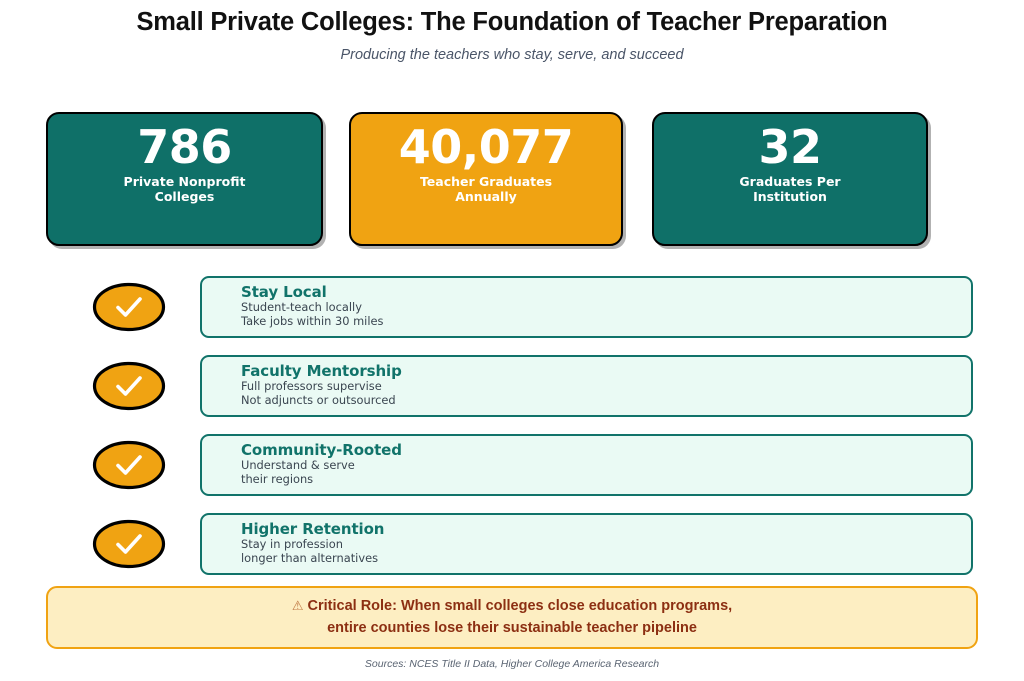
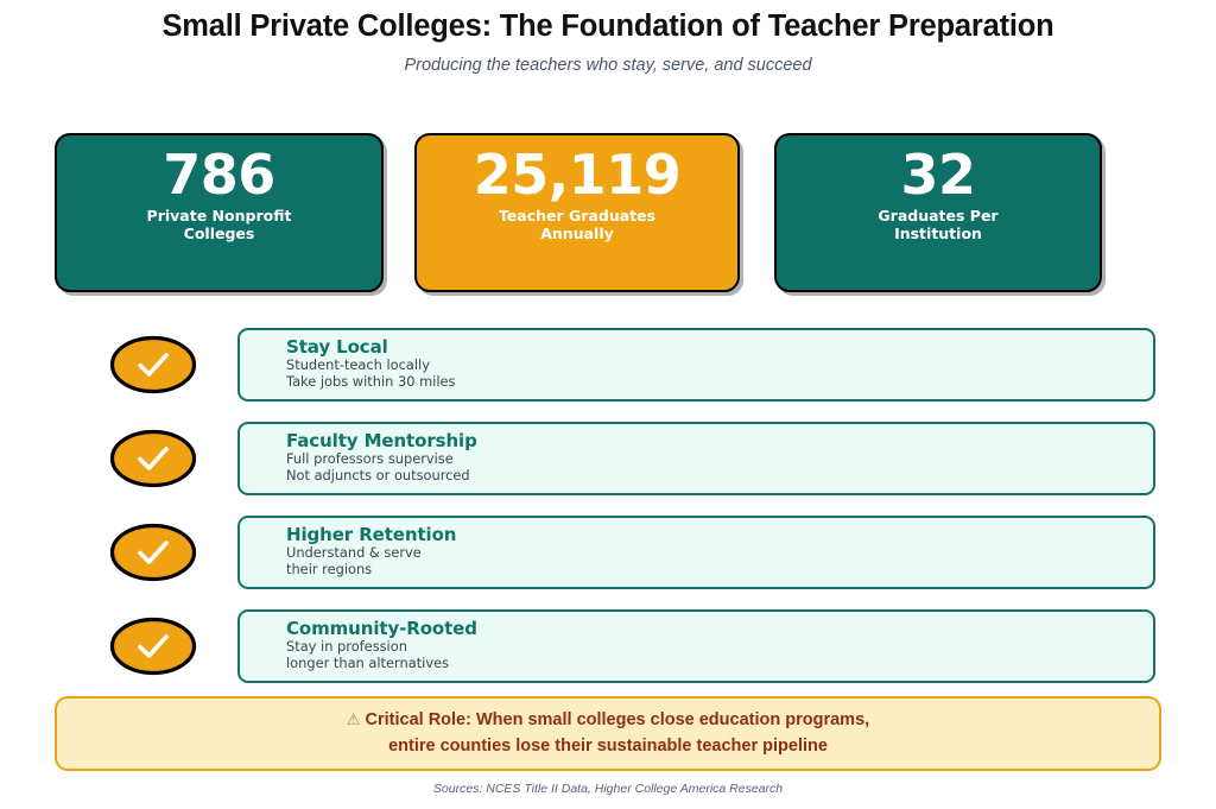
  Small Private Colleges: The Foundation of Teacher Preparation
  Producing the teachers who stay, serve, and succeed
  786
  Private Nonprofit
  Colleges
- 40,077
+ 25,119
  Teacher Graduates
  Annually
  32
  Graduates Per
  Institution
  Stay Local
  Student-teach locally
  Take jobs within 30 miles
  Faculty Mentorship
  Full professors supervise
  Not adjuncts or outsourced
- Community-Rooted
+ Higher Retention
  Understand & serve
  their regions
- Higher Retention
+ Community-Rooted
  Stay in profession
  longer than alternatives
  ⚠ Critical Role: When small colleges close education programs,
  entire counties lose their sustainable teacher pipeline
  Sources: NCES Title II Data, Higher College America Research
